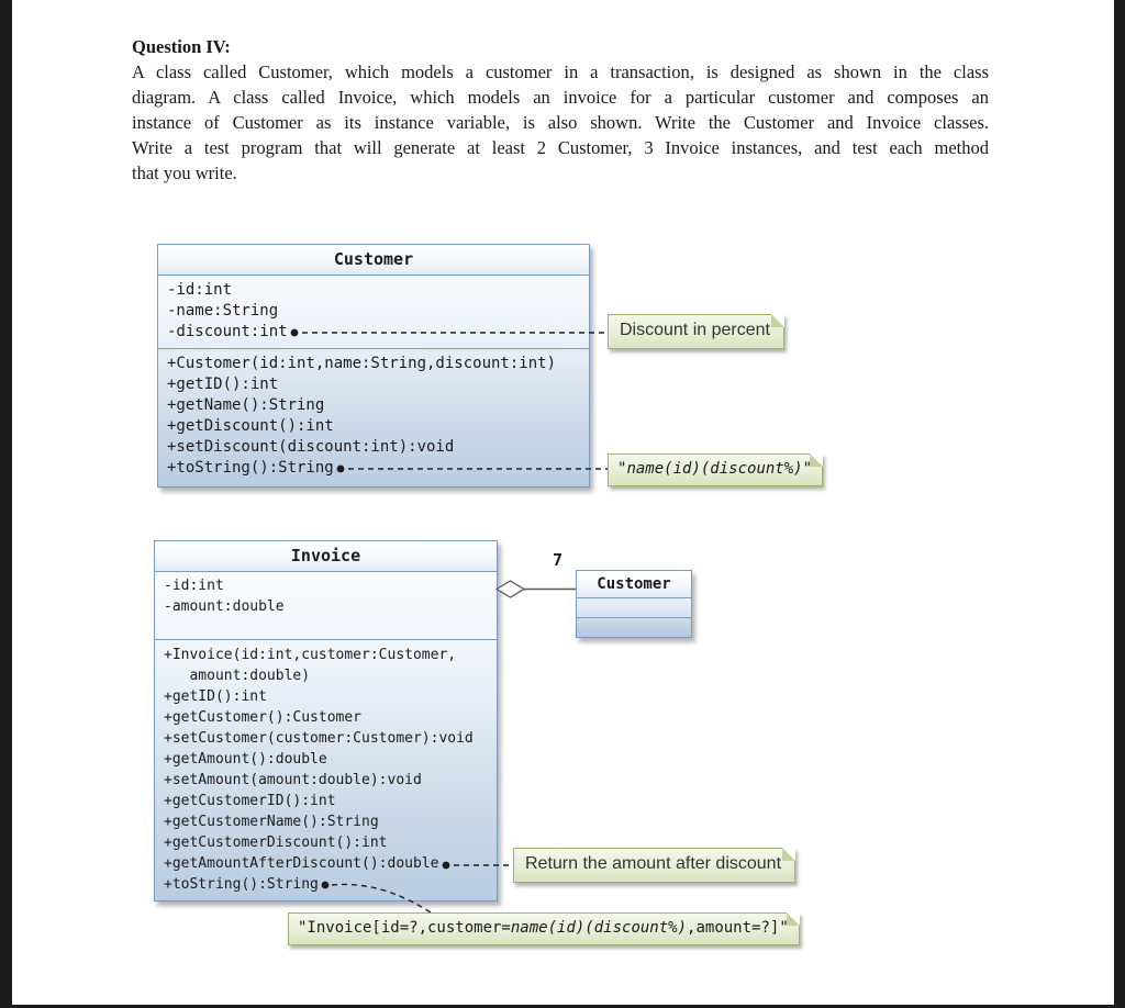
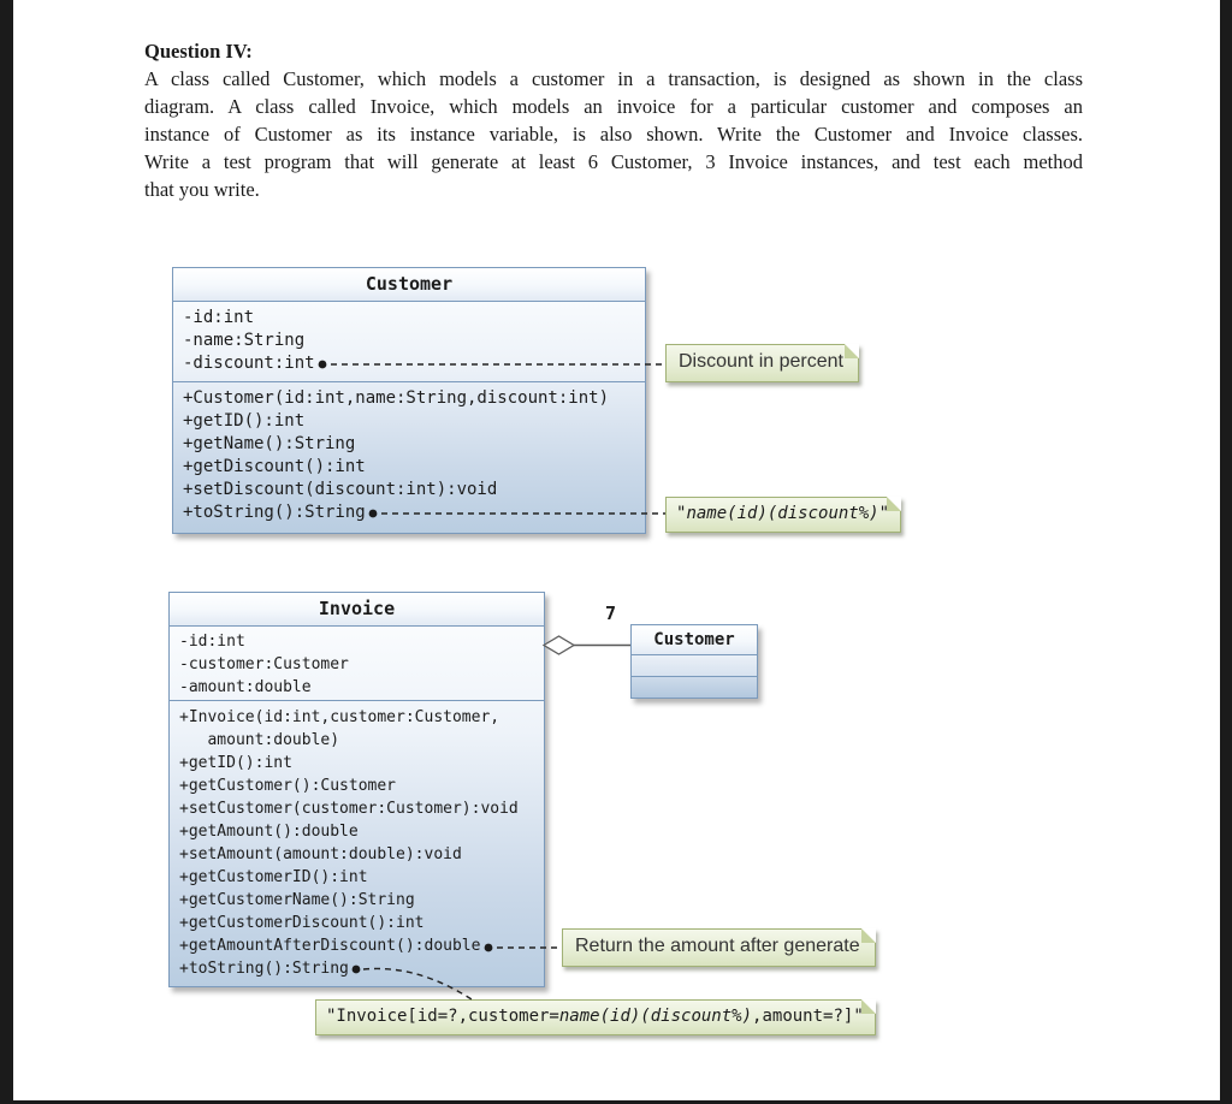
  Question IV:
  A class called Customer, which models a customer in a transaction, is designed as shown in the class
  diagram. A class called Invoice, which models an invoice for a particular customer and composes an
  instance of Customer as its instance variable, is also shown. Write the Customer and Invoice classes.
- Write a test program that will generate at least 2 Customer, 3 Invoice instances, and test each method
+ Write a test program that will generate at least 6 Customer, 3 Invoice instances, and test each method
  that you write.
  Customer
  -id:int
  -name:String
  -discount:int
  +Customer(id:int,name:String,discount:int)
  +getID():int
  +getName():String
  +getDiscount():int
  +setDiscount(discount:int):void
  +toString():String
  Invoice
  -id:int
+ -customer:Customer
  -amount:double
  +Invoice(id:int,customer:Customer,
  amount:double)
  +getID():int
  +getCustomer():Customer
  +setCustomer(customer:Customer):void
  +getAmount():double
  +setAmount(amount:double):void
  +getCustomerID():int
  +getCustomerName():String
  +getCustomerDiscount():int
  +getAmountAfterDiscount():double
  +toString():String
  Customer
  7
  Discount in percent
  "name(id)(discount%)"
- Return the amount after discount
+ Return the amount after generate
  "Invoice[id=?,customer=name(id)(discount%),amount=?]"
